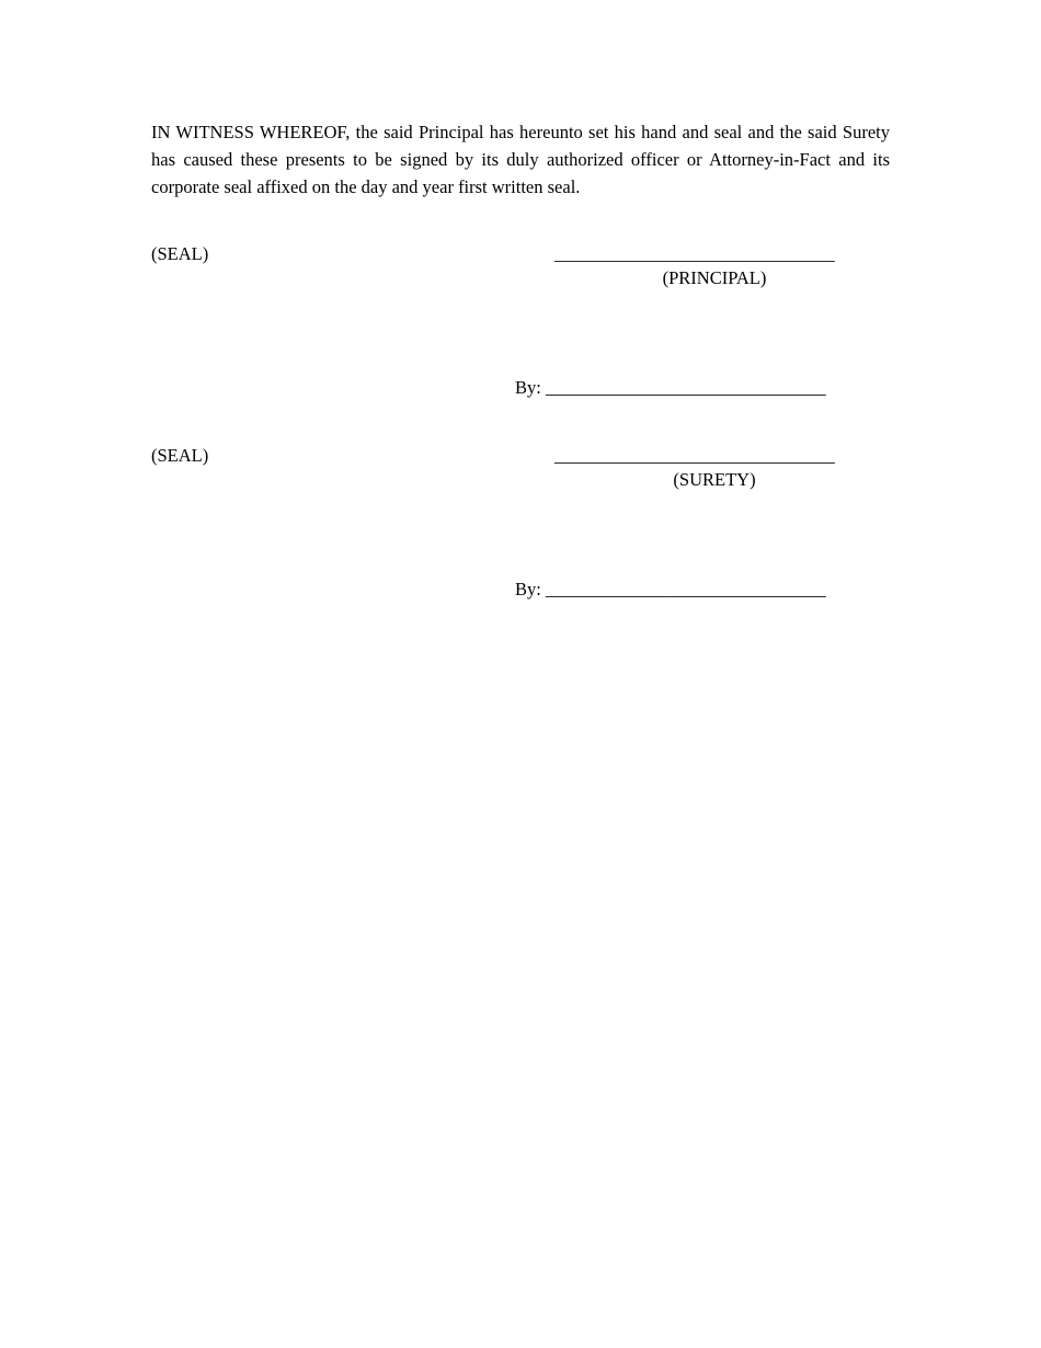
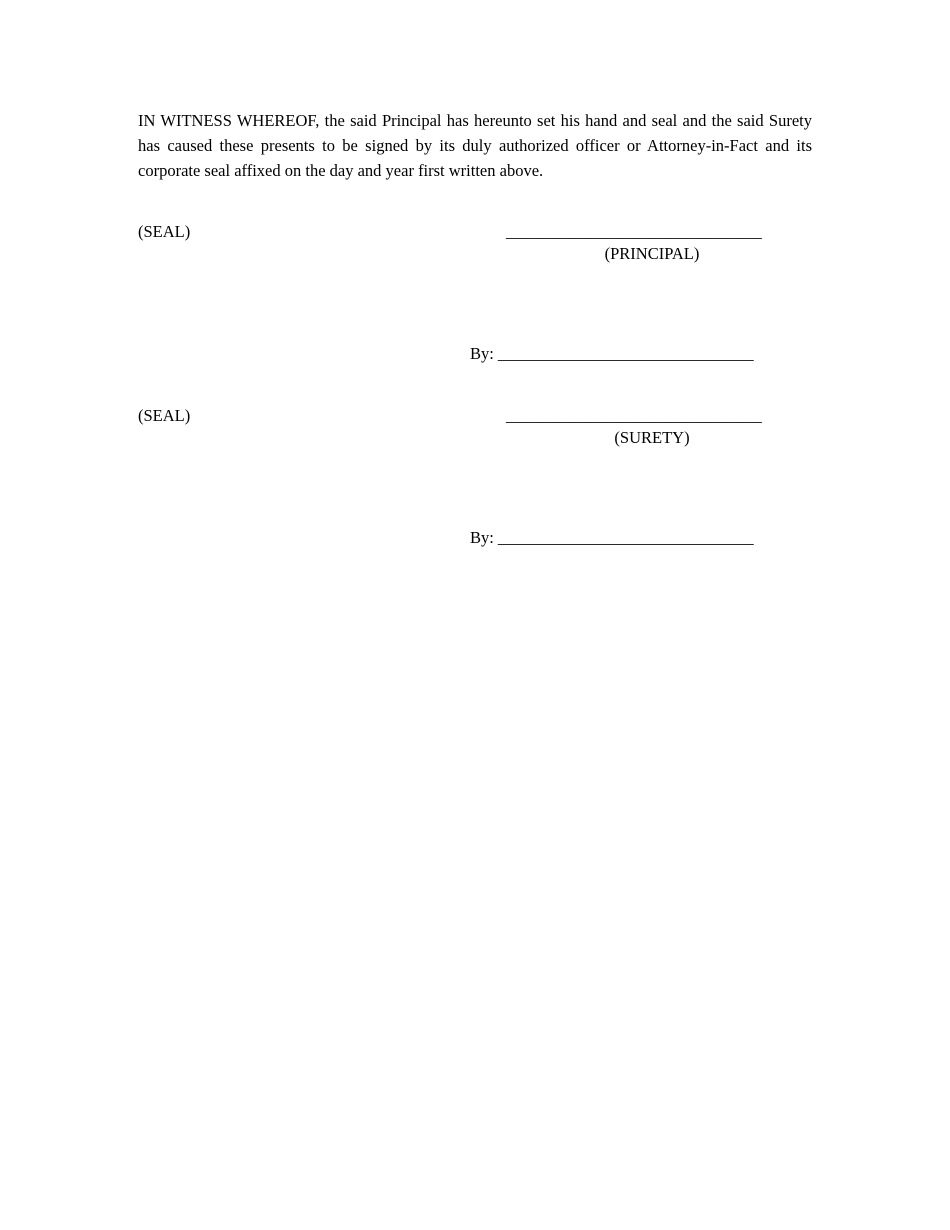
- IN WITNESS WHEREOF, the said Principal has hereunto set his hand and seal and the said Surety has caused these presents to be signed by its duly authorized officer or Attorney-in-Fact and its corporate seal affixed on the day and year first written seal.
+ IN WITNESS WHEREOF, the said Principal has hereunto set his hand and seal and the said Surety has caused these presents to be signed by its duly authorized officer or Attorney-in-Fact and its corporate seal affixed on the day and year first written above.
  (SEAL)
  _______________________________
  (PRINCIPAL)
  By: _______________________________
  (SEAL)
  _______________________________
  (SURETY)
  By: _______________________________
